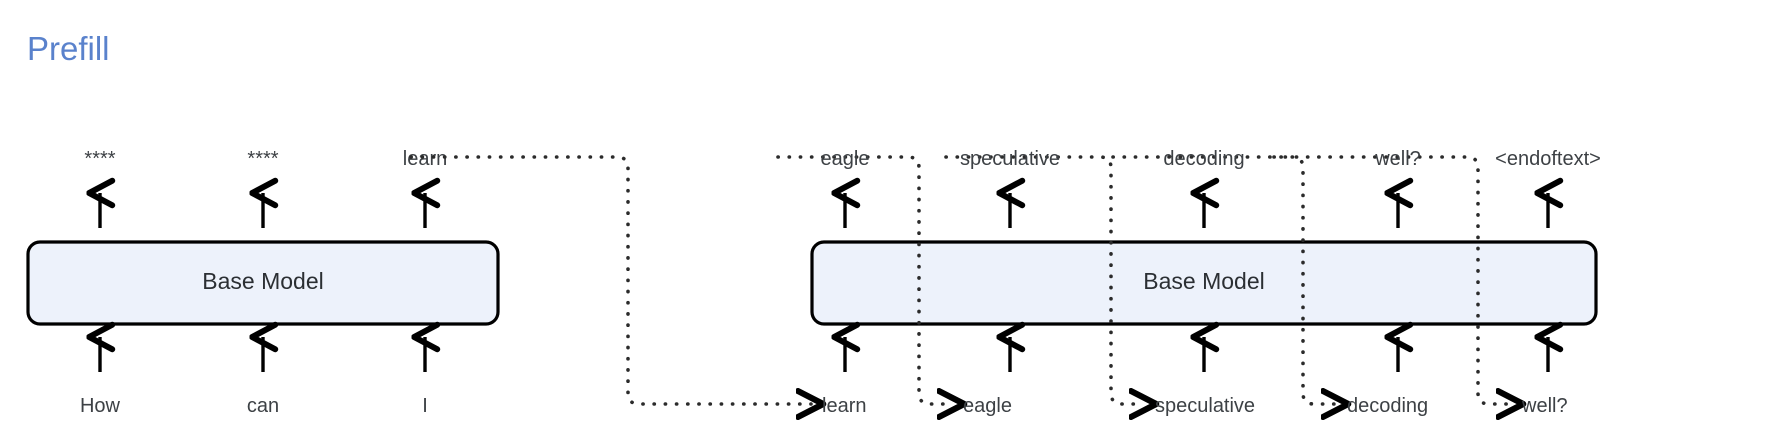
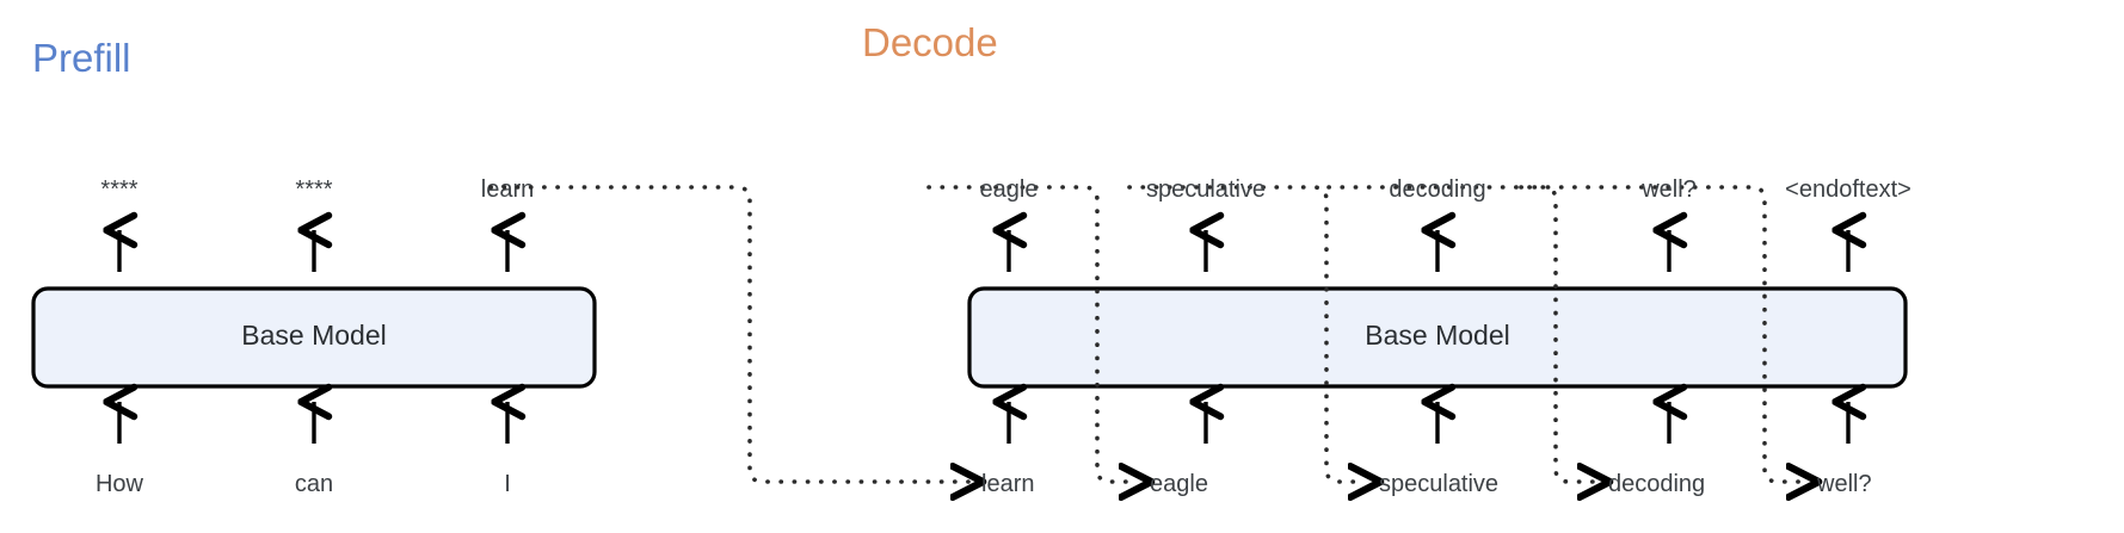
  Prefill
+ Decode
  Base Model
  ****
  ****
  learn
  How
  can
  I
  Base Model
  eagle
  speculative
  decoding
  well?
  <endoftext>
  learn
  eagle
  speculative
  decoding
  well?
